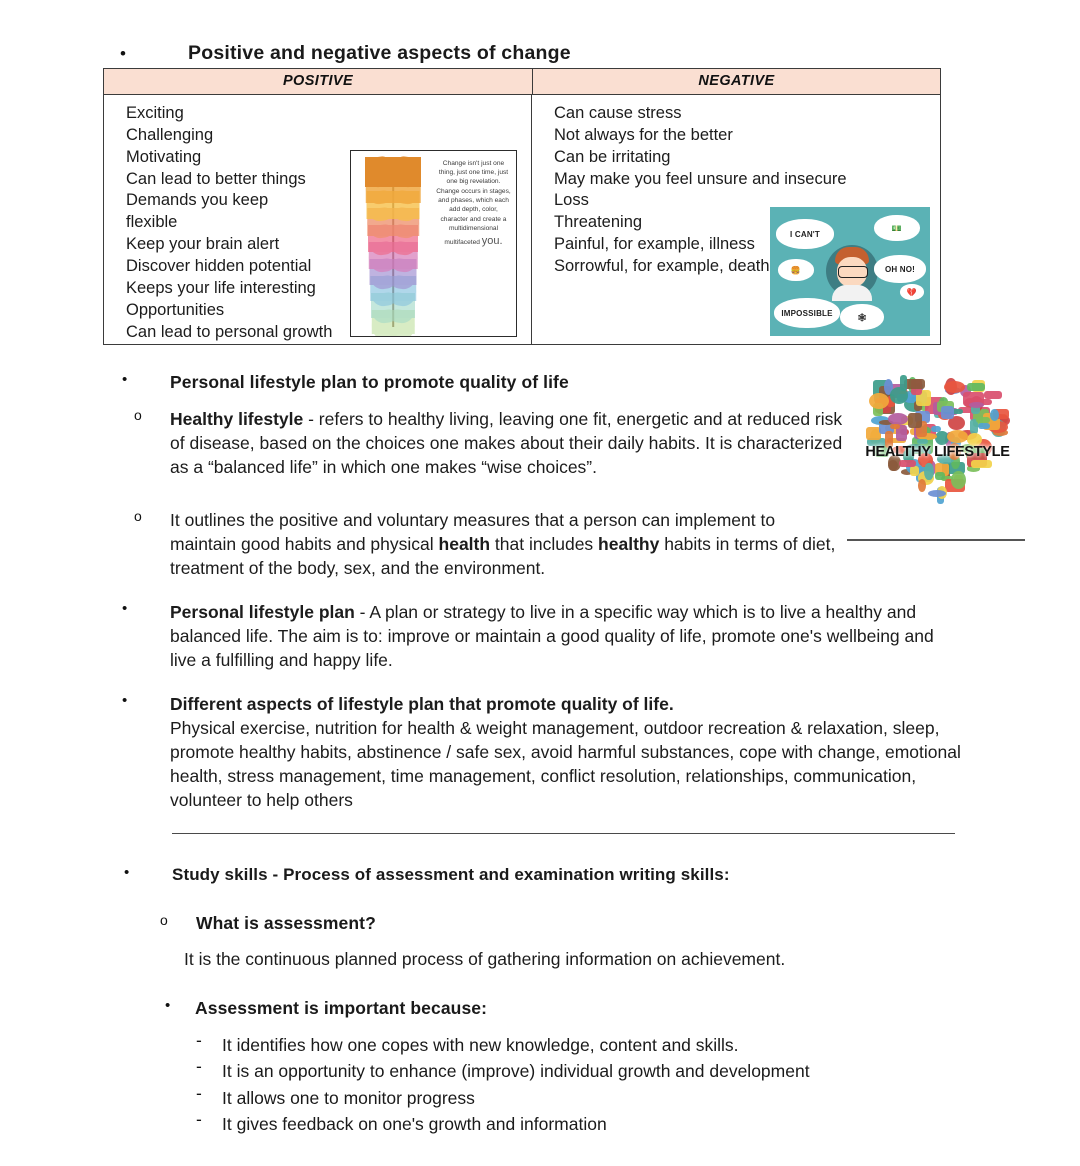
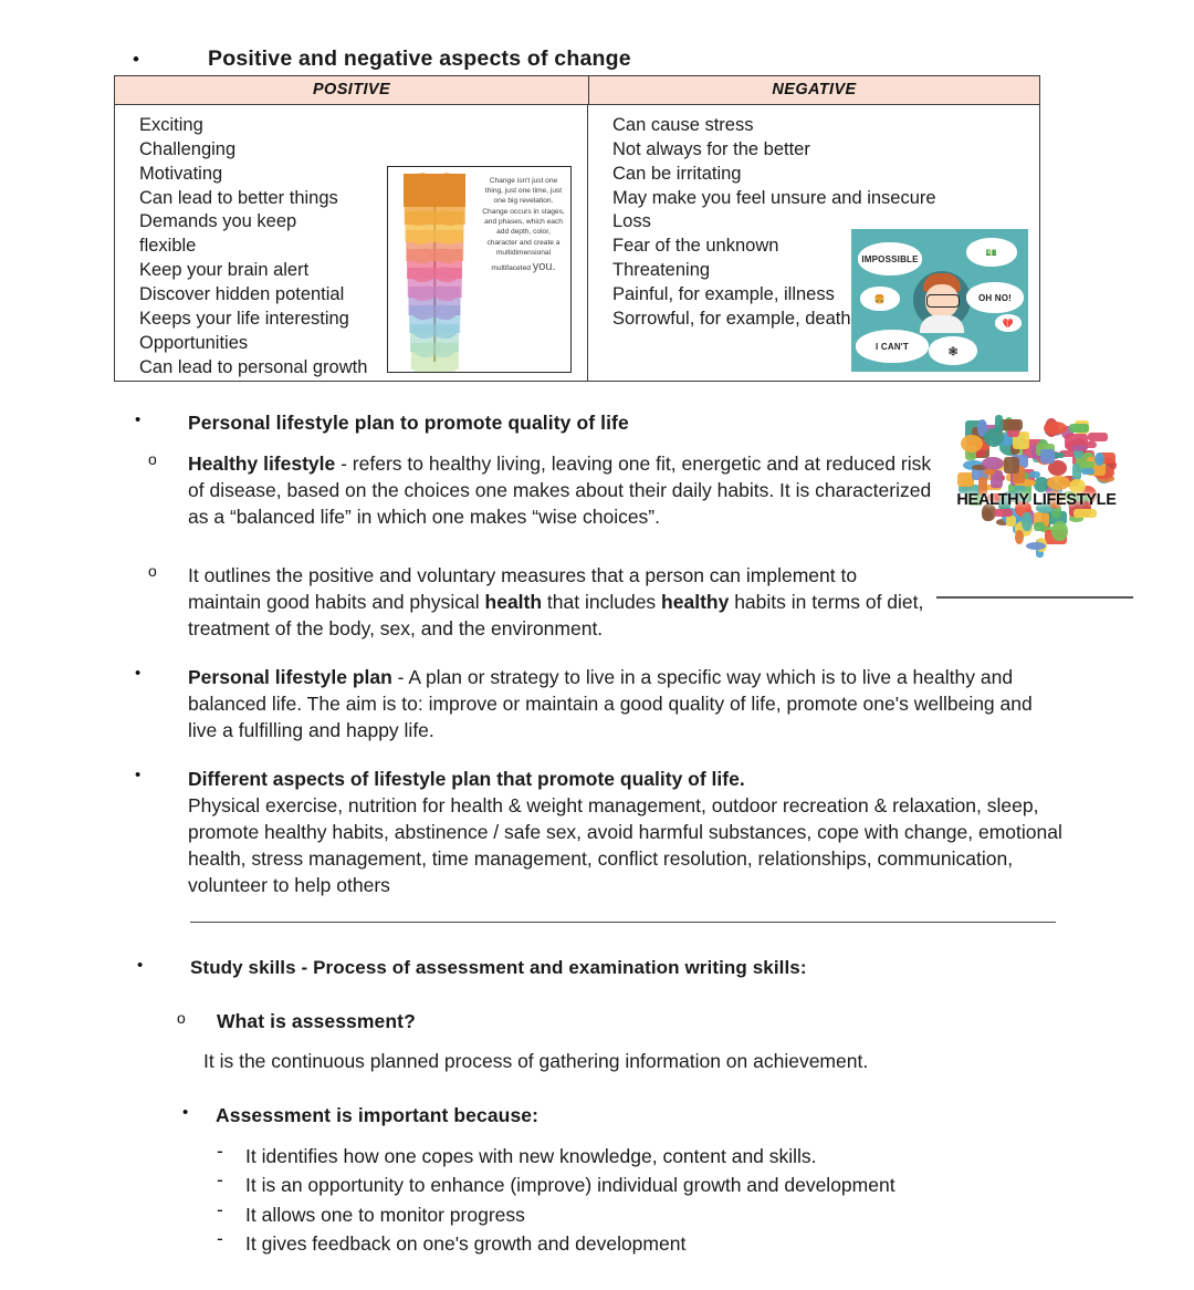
  •
  Positive and negative aspects of change
  POSITIVE
  NEGATIVE
  Exciting
  Challenging
  Motivating
  Can lead to better things
  Demands you keep
  flexible
  Keep your brain alert
  Discover hidden potential
  Keeps your life interesting
  Opportunities
  Can lead to personal growth
  Can cause stress
  Not always for the better
  Can be irritating
  May make you feel unsure and insecure
  Loss
+ Fear of the unknown
  Threatening
  Painful, for example, illness
  Sorrowful, for example, death
- I CAN'T
+ IMPOSSIBLE
  OH NO!
- IMPOSSIBLE
+ I CAN'T
  💵
  🍔
  🕸
  💔
  HEALTHY LIFESTYLE
  •
  Personal lifestyle plan to promote quality of life
  o
  Healthy lifestyle - refers to healthy living, leaving one fit, energetic and at reduced risk of disease, based on the choices one makes about their daily habits. It is characterized as a “balanced life” in which one makes “wise choices”.
  o
  It outlines the positive and voluntary measures that a person can implement to maintain good habits and physical health that includes healthy habits in terms of diet, treatment of the body, sex, and the environment.
  •
  Personal lifestyle plan - A plan or strategy to live in a specific way which is to live a healthy and balanced life. The aim is to: improve or maintain a good quality of life, promote one's wellbeing and live a fulfilling and happy life.
  •
  Different aspects of lifestyle plan that promote quality of life.
  Physical exercise, nutrition for health & weight management, outdoor recreation & relaxation, sleep, promote healthy habits, abstinence / safe sex, avoid harmful substances, cope with change, emotional health, stress management, time management, conflict resolution, relationships, communication, volunteer to help others
  •
  Study skills - Process of assessment and examination writing skills:
  o
  What is assessment?
  It is the continuous planned process of gathering information on achievement.
  •
  Assessment is important because:
  -
  It identifies how one copes with new knowledge, content and skills.
  -
  It is an opportunity to enhance (improve) individual growth and development
  -
  It allows one to monitor progress
  -
- It gives feedback on one's growth and information
+ It gives feedback on one's growth and development
